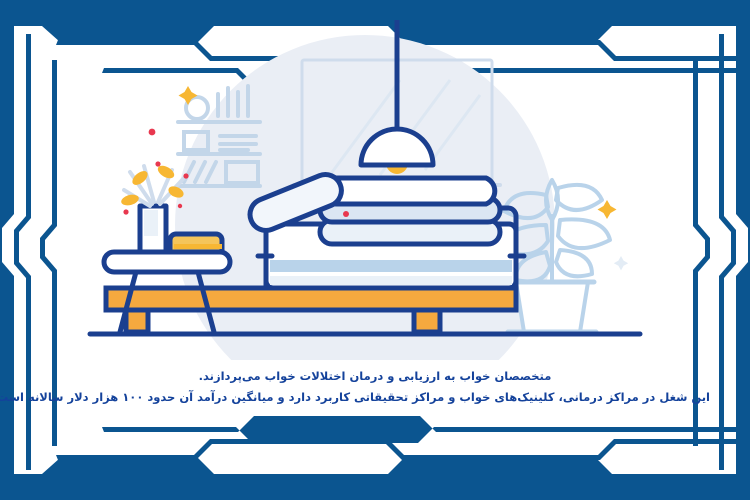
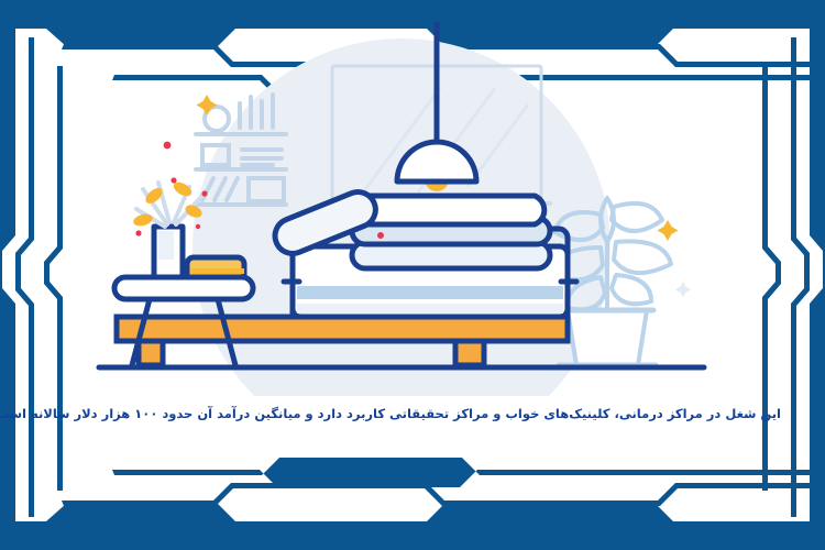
- متخصصان خواب به ارزیابی و درمان اختلالات خواب می‌پردازند.
  این شغل در مراکز درمانی، کلینیک‌های خواب و مراکز تحقیقاتی کاربرد دارد و میانگین درآمد آن حدود ۱۰۰ هزار دلار سالانه اس
